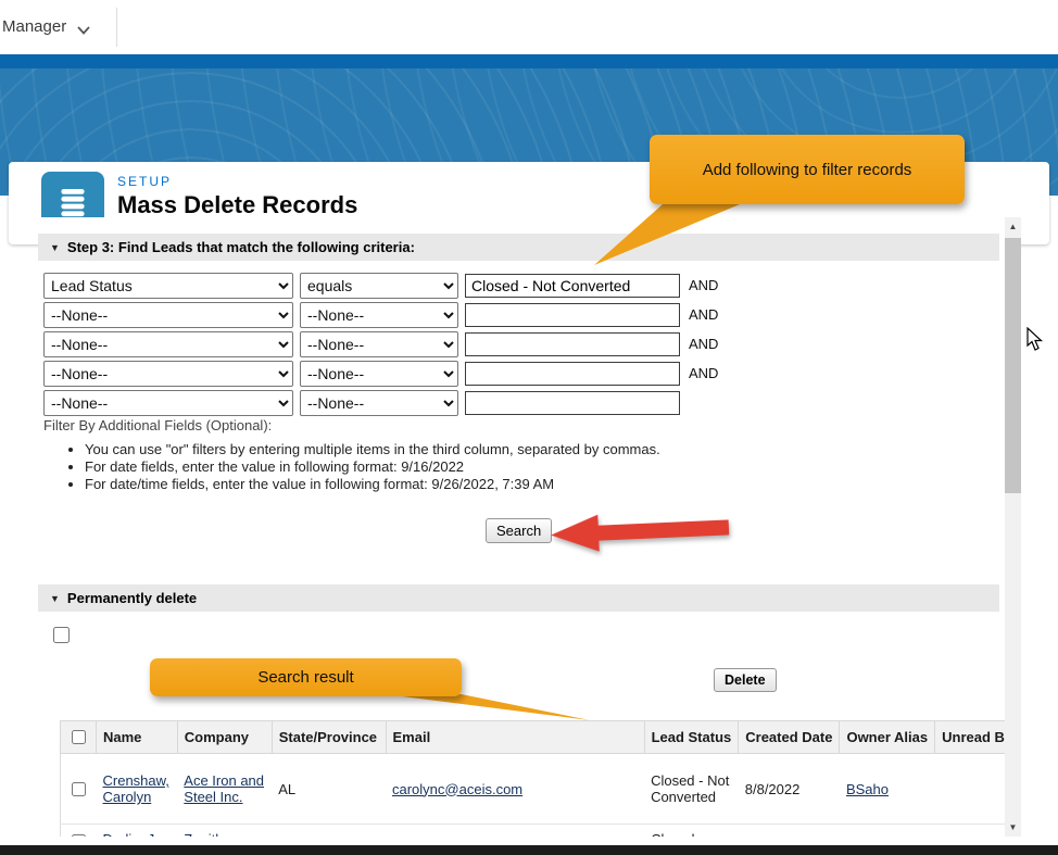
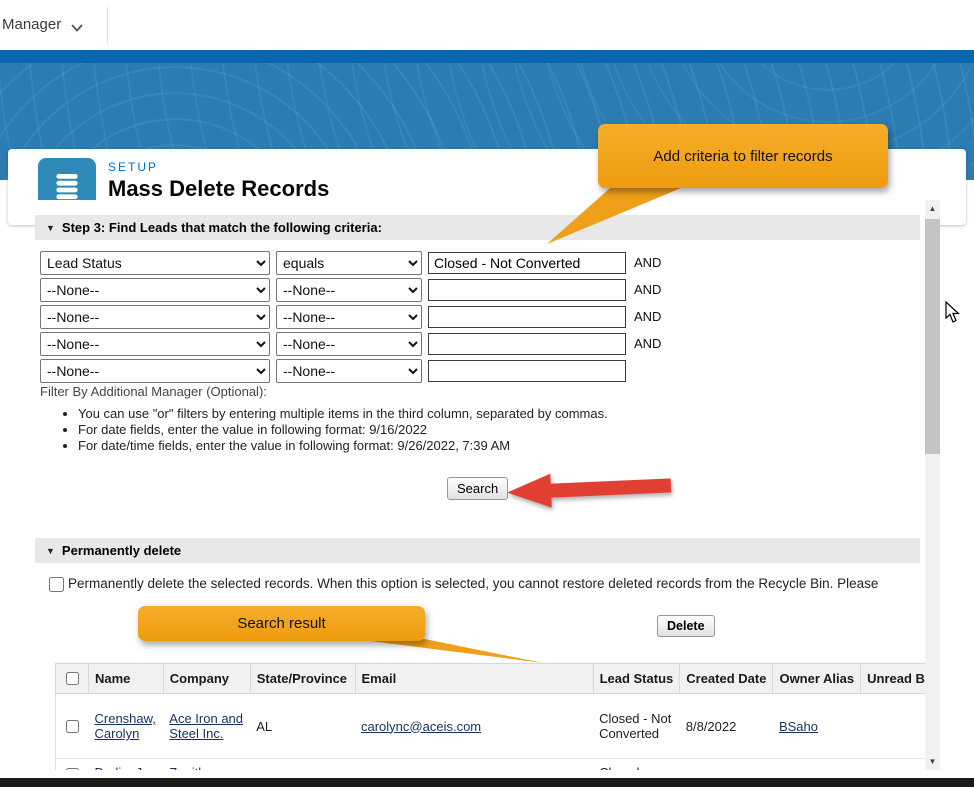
  Manager
  SETUP
  Mass Delete Records
- Add following to filter records
+ Add criteria to filter records
  Search result
  ▼
  Step 3: Find Leads that match the following criteria:
  Lead Status
  equals
  Closed - Not Converted
  AND
  --None--
  --None--
  AND
  --None--
  --None--
  AND
  --None--
  --None--
  AND
  --None--
  --None--
- Filter By Additional Fields (Optional):
+ Filter By Additional Manager (Optional):
  You can use "or" filters by entering multiple items in the third column, separated by commas.
  For date fields, enter the value in following format: 9/16/2022
  For date/time fields, enter the value in following format: 9/26/2022, 7:39 AM
  Search
  ▼
  Permanently delete
+ Permanently delete the selected records. When this option is selected, you cannot restore deleted records from the Recycle Bin. Please
  Delete
  	Name	Company	State/Province	Email	Lead Status	Created Date	Owner Alias	Unread B
  	Crenshaw, Carolyn	Ace Iron and Steel Inc.	AL	carolync@aceis.com	Closed - Not Converted	8/8/2022	BSaho
  ▲
  ▼
